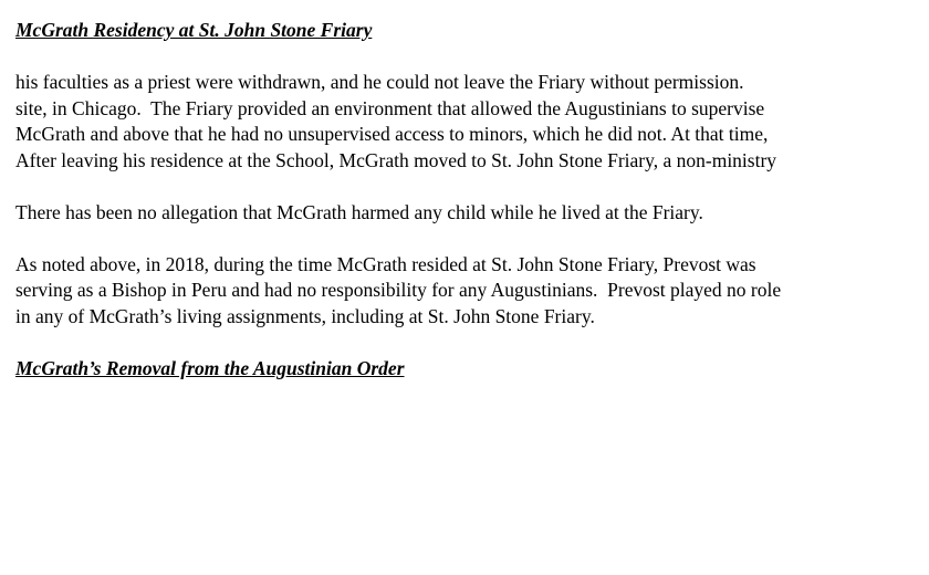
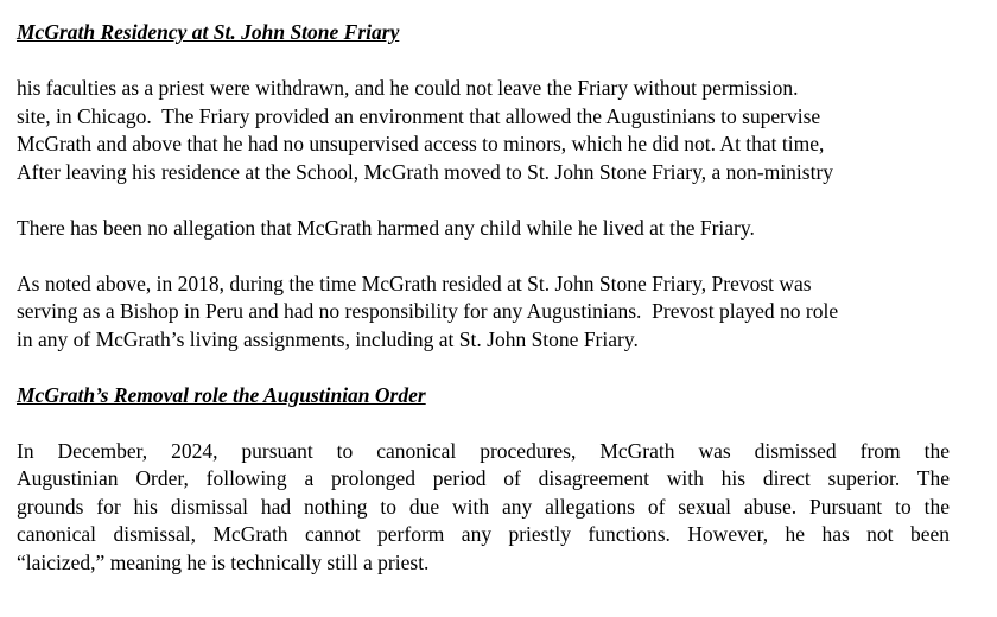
  McGrath Residency at St. John Stone Friary
  his faculties as a priest were withdrawn, and he could not leave the Friary without permission.
  site, in Chicago. The Friary provided an environment that allowed the Augustinians to supervise
  McGrath and above that he had no unsupervised access to minors, which he did not. At that time,
  After leaving his residence at the School, McGrath moved to St. John Stone Friary, a non-ministry
  There has been no allegation that McGrath harmed any child while he lived at the Friary.
  As noted above, in 2018, during the time McGrath resided at St. John Stone Friary, Prevost was
  serving as a Bishop in Peru and had no responsibility for any Augustinians. Prevost played no role
  in any of McGrath’s living assignments, including at St. John Stone Friary.
- McGrath’s Removal from the Augustinian Order
+ McGrath’s Removal role the Augustinian Order
+ In December, 2024, pursuant to canonical procedures, McGrath was dismissed from the
+ Augustinian Order, following a prolonged period of disagreement with his direct superior. The
+ grounds for his dismissal had nothing to due with any allegations of sexual abuse. Pursuant to the
+ canonical dismissal, McGrath cannot perform any priestly functions. However, he has not been
+ “laicized,” meaning he is technically still a priest.
